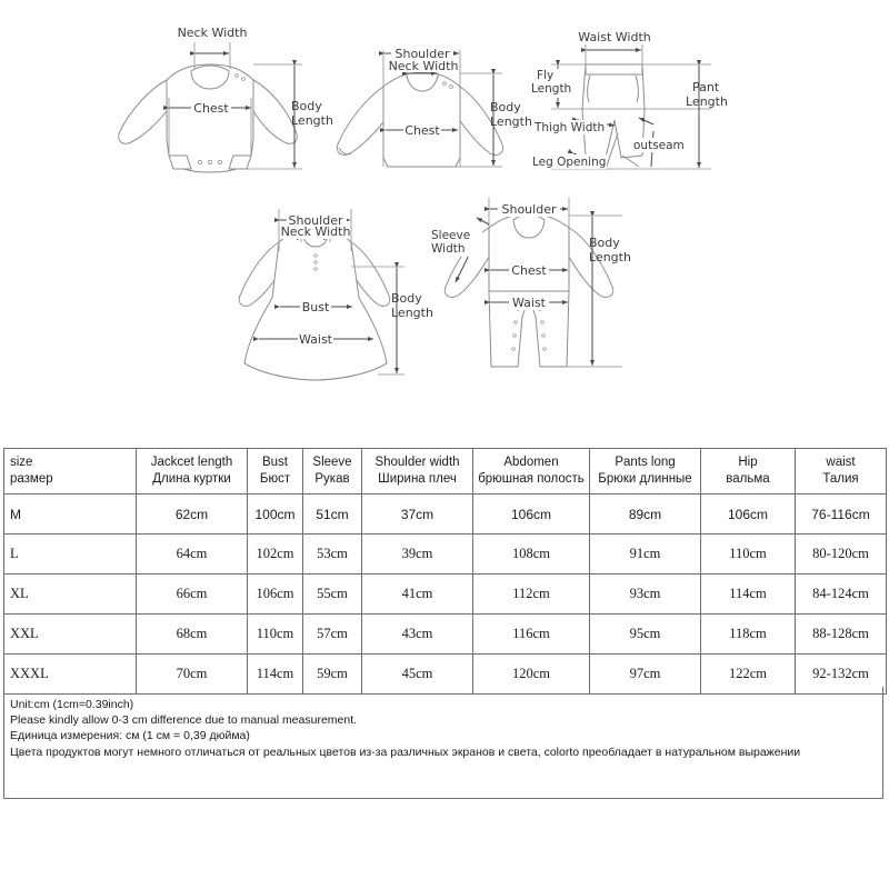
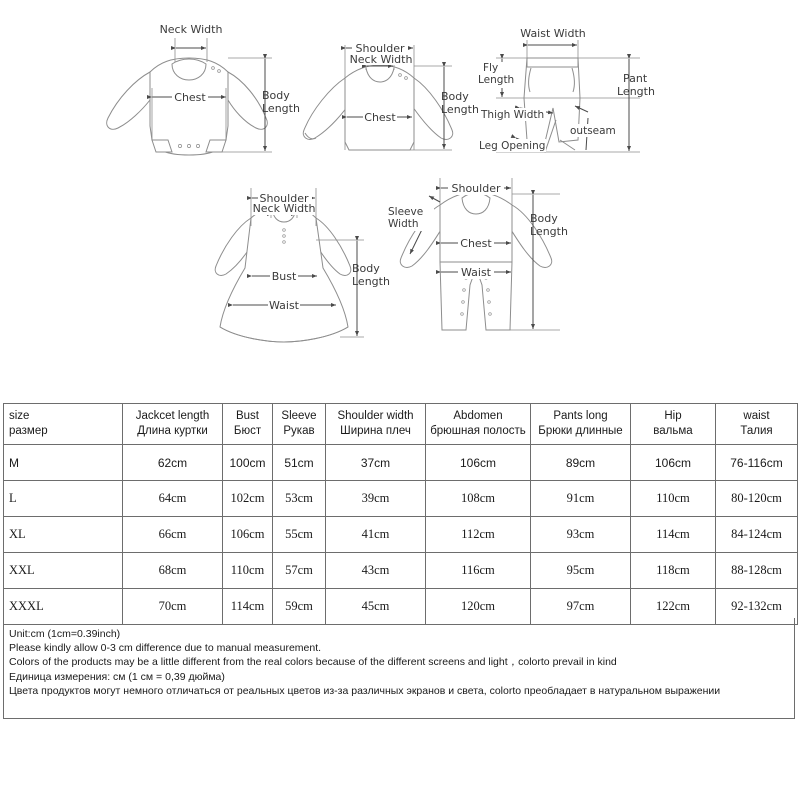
  Neck Width
  Chest
  Body
  Length
  Shoulder
  Neck Width
  Chest
  Body
  Length
  Waist Width
  Fly
  Length
  Thigh Width
  Leg Opening
  outseam
  Pant
  Length
  Shoulder
  Neck Width
  Bust
  Waist
  Body
  Length
  Shoulder
  Sleeve
  Width
  Chest
  Waist
  Body
  Length
  size размер	Jackcet length Длина куртки	Bust Бюст	Sleeve Рукав	Shoulder width Ширина плеч	Abdomen брюшная полость	Pants long Брюки длинные	Hip вальма	waist Талия
  M	62cm	100cm	51cm	37cm	106cm	89cm	106cm	76-116cm
  L	64cm	102cm	53cm	39cm	108cm	91cm	110cm	80-120cm
  XL	66cm	106cm	55cm	41cm	112cm	93cm	114cm	84-124cm
  XXL	68cm	110cm	57cm	43cm	116cm	95cm	118cm	88-128cm
  XXXL	70cm	114cm	59cm	45cm	120cm	97cm	122cm	92-132cm
  Unit:cm (1cm=0.39inch)
  Please kindly allow 0-3 cm difference due to manual measurement.
+ Colors of the products may be a little different from the real colors because of the different screens and light，colorto prevail in kind
  Единица измерения: см (1 см = 0,39 дюйма)
  Цвета продуктов могут немного отличаться от реальных цветов из-за различных экранов и света, colorto преобладает в натуральном выражении
